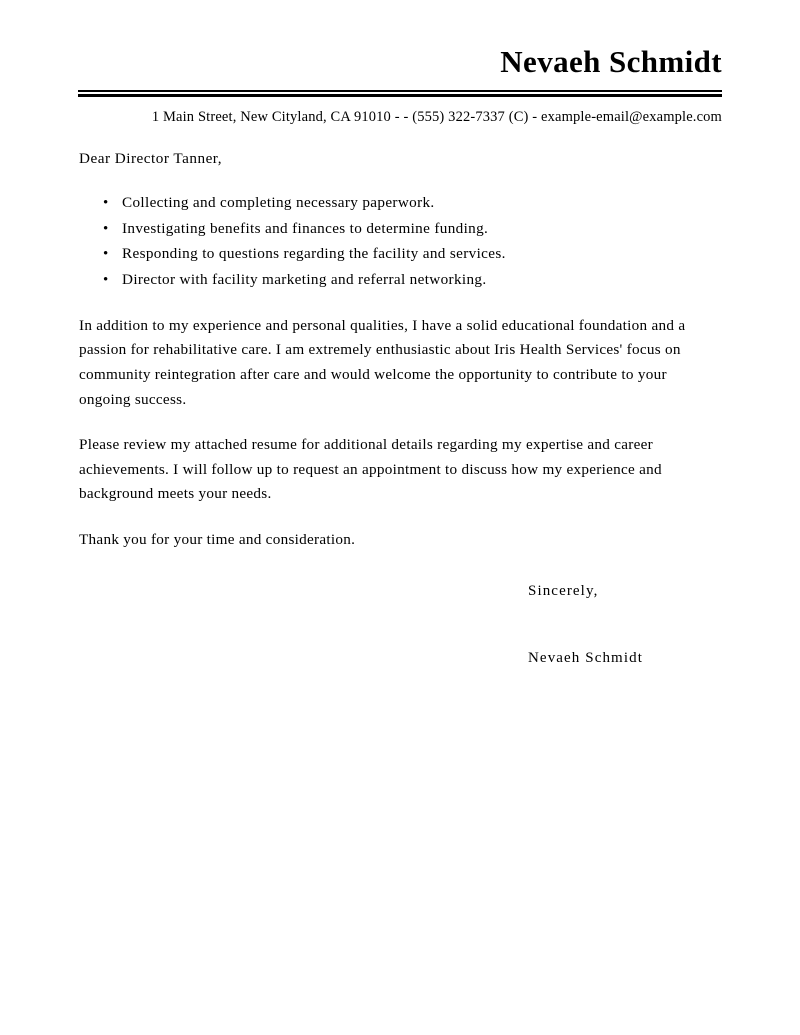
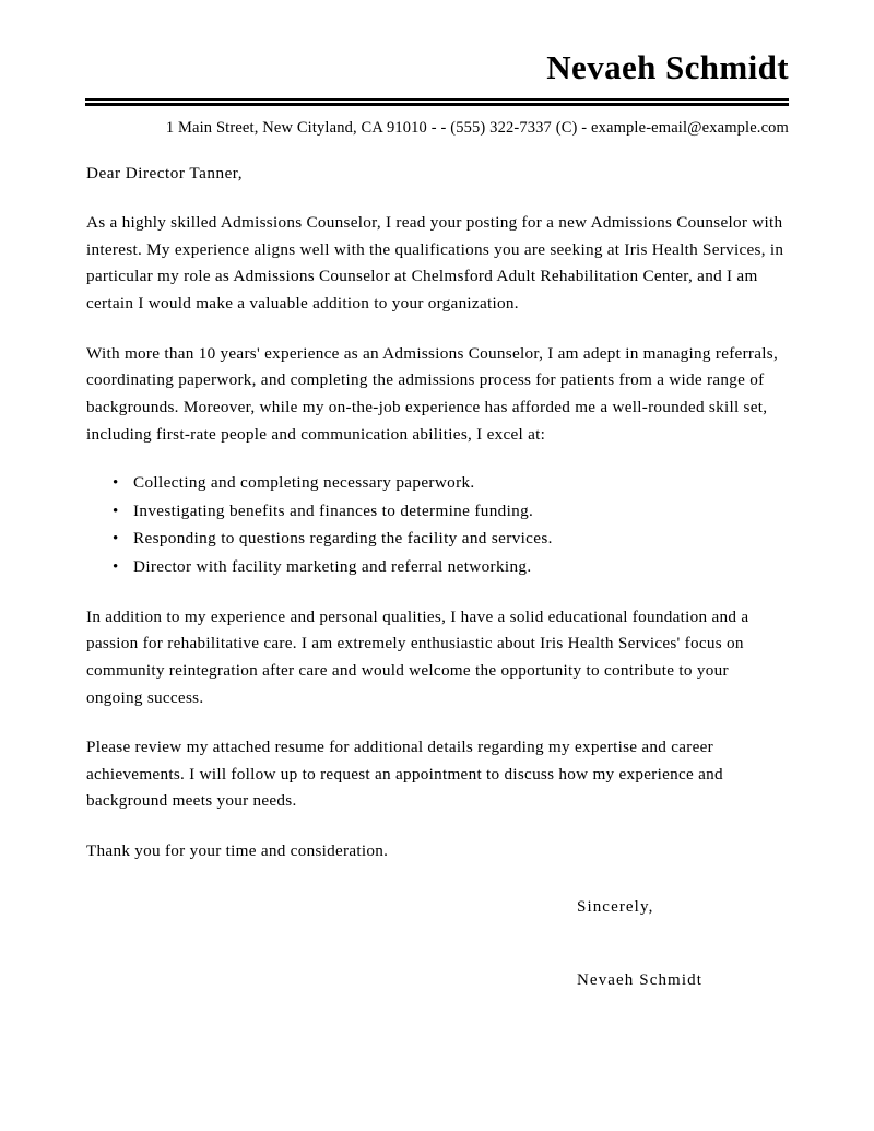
  Nevaeh Schmidt
  1 Main Street, New Cityland, CA 91010 - - (555) 322-7337 (C) - example-email@example.com
  Dear Director Tanner,
+ As a highly skilled Admissions Counselor, I read your posting for a new Admissions Counselor with interest. My experience aligns well with the qualifications you are seeking at Iris Health Services, in particular my role as Admissions Counselor at Chelmsford Adult Rehabilitation Center, and I am certain I would make a valuable addition to your organization.
+ With more than 10 years' experience as an Admissions Counselor, I am adept in managing referrals, coordinating paperwork, and completing the admissions process for patients from a wide range of backgrounds. Moreover, while my on-the-job experience has afforded me a well-rounded skill set, including first-rate people and communication abilities, I excel at:
  •
  Collecting and completing necessary paperwork.
  •
  Investigating benefits and finances to determine funding.
  •
  Responding to questions regarding the facility and services.
  •
  Director with facility marketing and referral networking.
  In addition to my experience and personal qualities, I have a solid educational foundation and a passion for rehabilitative care. I am extremely enthusiastic about Iris Health Services' focus on community reintegration after care and would welcome the opportunity to contribute to your ongoing success.
  Please review my attached resume for additional details regarding my expertise and career achievements. I will follow up to request an appointment to discuss how my experience and background meets your needs.
  Thank you for your time and consideration.
  Sincerely,
  Nevaeh Schmidt
